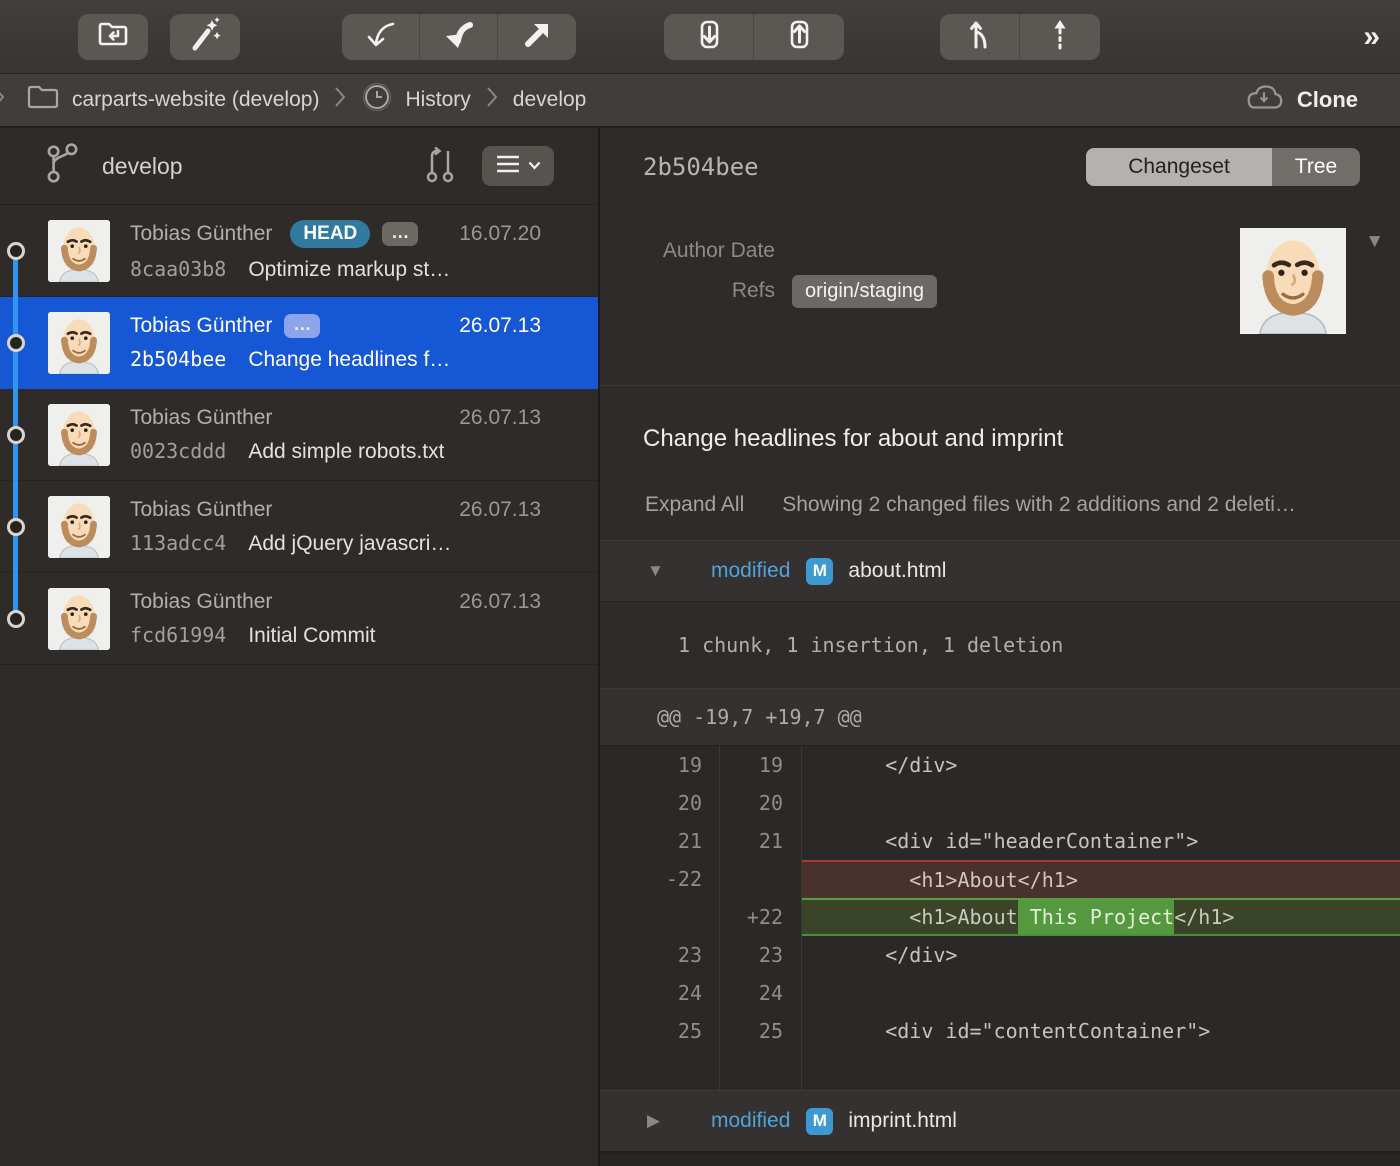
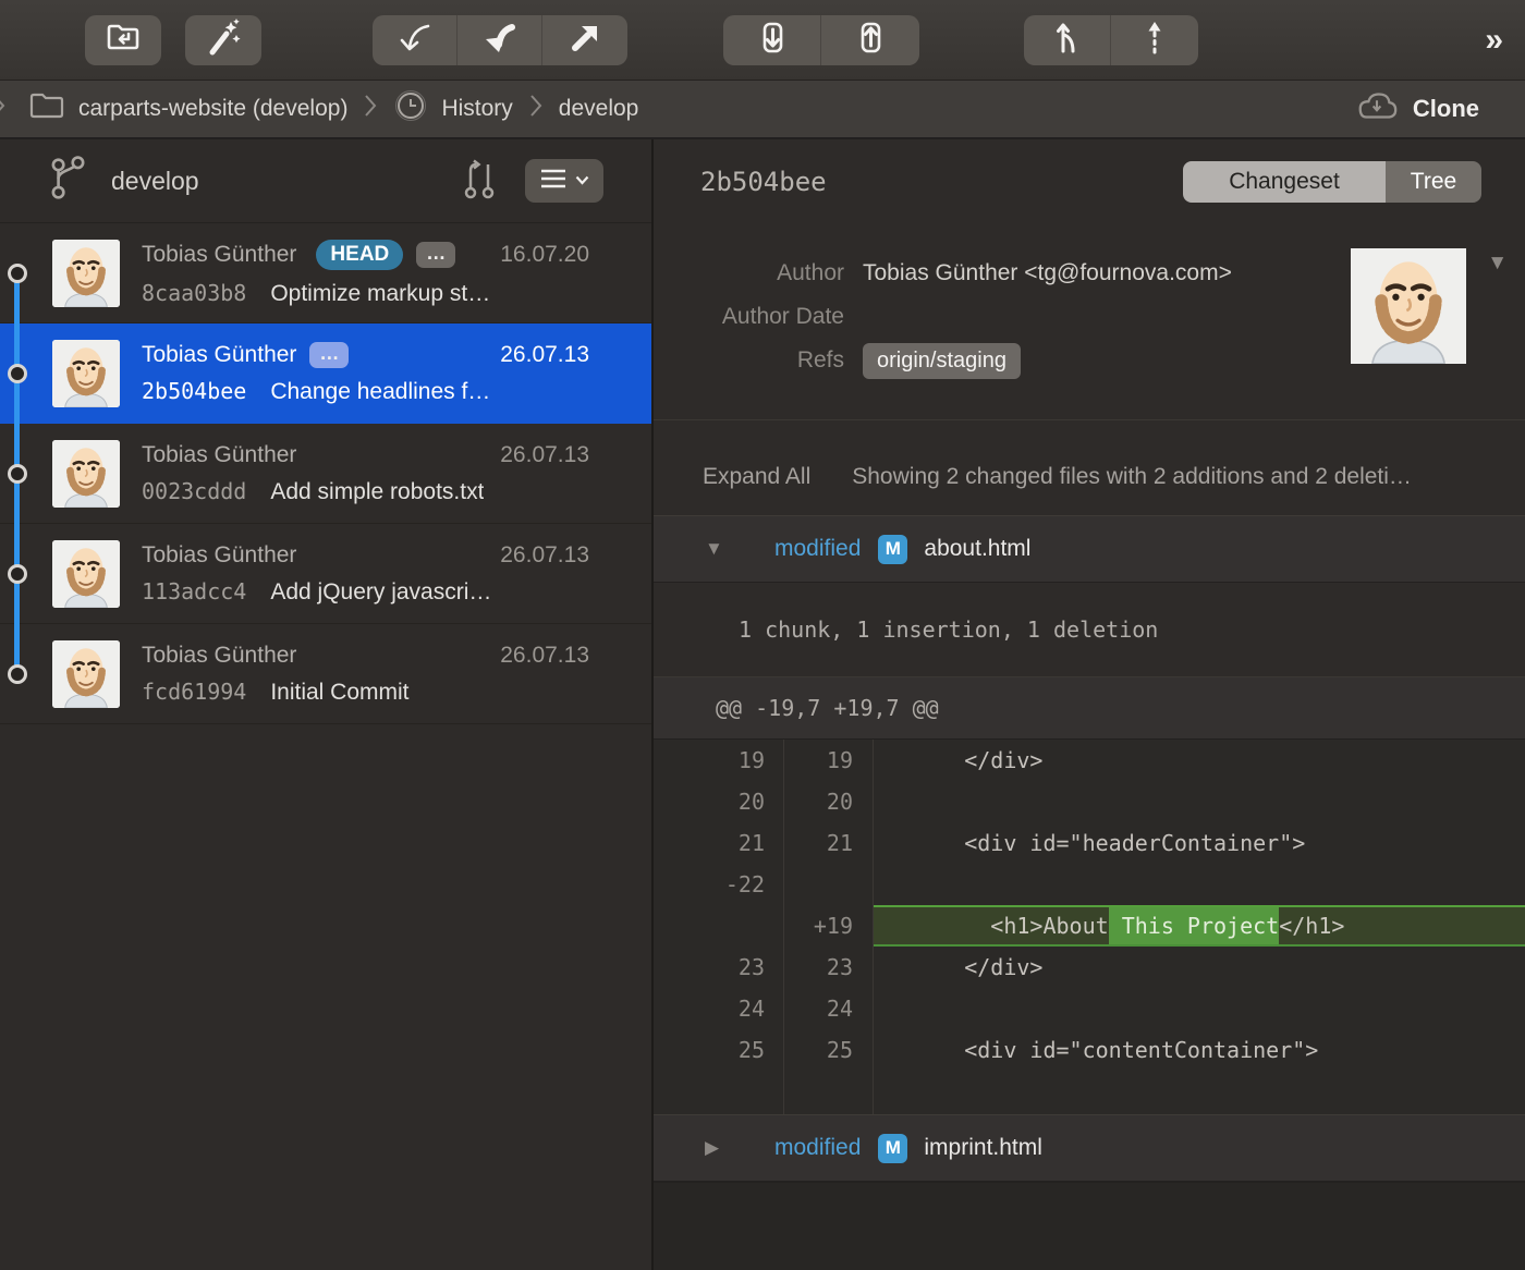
  »
  carparts-website (develop)
  History
  develop
  Clone
  develop
  Tobias Günther
  HEAD
  …
  16.07.20
  8caa03b8
  Optimize markup st…
  Tobias Günther
  …
  26.07.13
  2b504bee
  Change headlines f…
  Tobias Günther
  26.07.13
  0023cddd
  Add simple robots.txt
  Tobias Günther
  26.07.13
  113adcc4
  Add jQuery javascri…
  Tobias Günther
  26.07.13
  fcd61994
  Initial Commit
  2b504bee
  Changeset
  Tree
+ Author
+ Tobias Günther <tg@fournova.com>
  Author Date
  Refs
  origin/staging
  ▼
- Change headlines for about and imprint
  Expand All
  Showing 2 changed files with 2 additions and 2 deleti…
  ▼
  modified
  M
  about.html
  1 chunk, 1 insertion, 1 deletion
  @@ -19,7 +19,7 @@
  19
  19
  </div>
  20
  20
  21
  21
  <div id="headerContainer">
  -22
- <h1>About</h1>
- +22
+ +19
  <h1>About This Project</h1>
  23
  23
  </div>
  24
  24
  25
  25
  <div id="contentContainer">
  ▶
  modified
  M
  imprint.html
